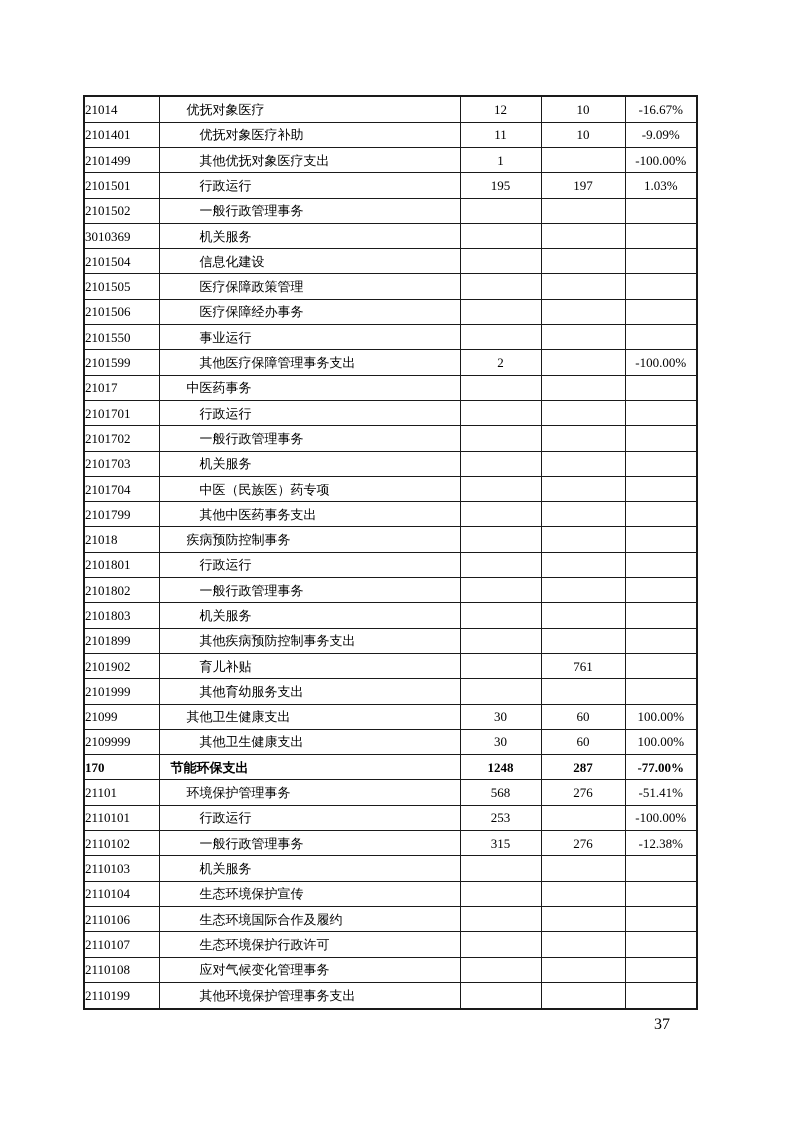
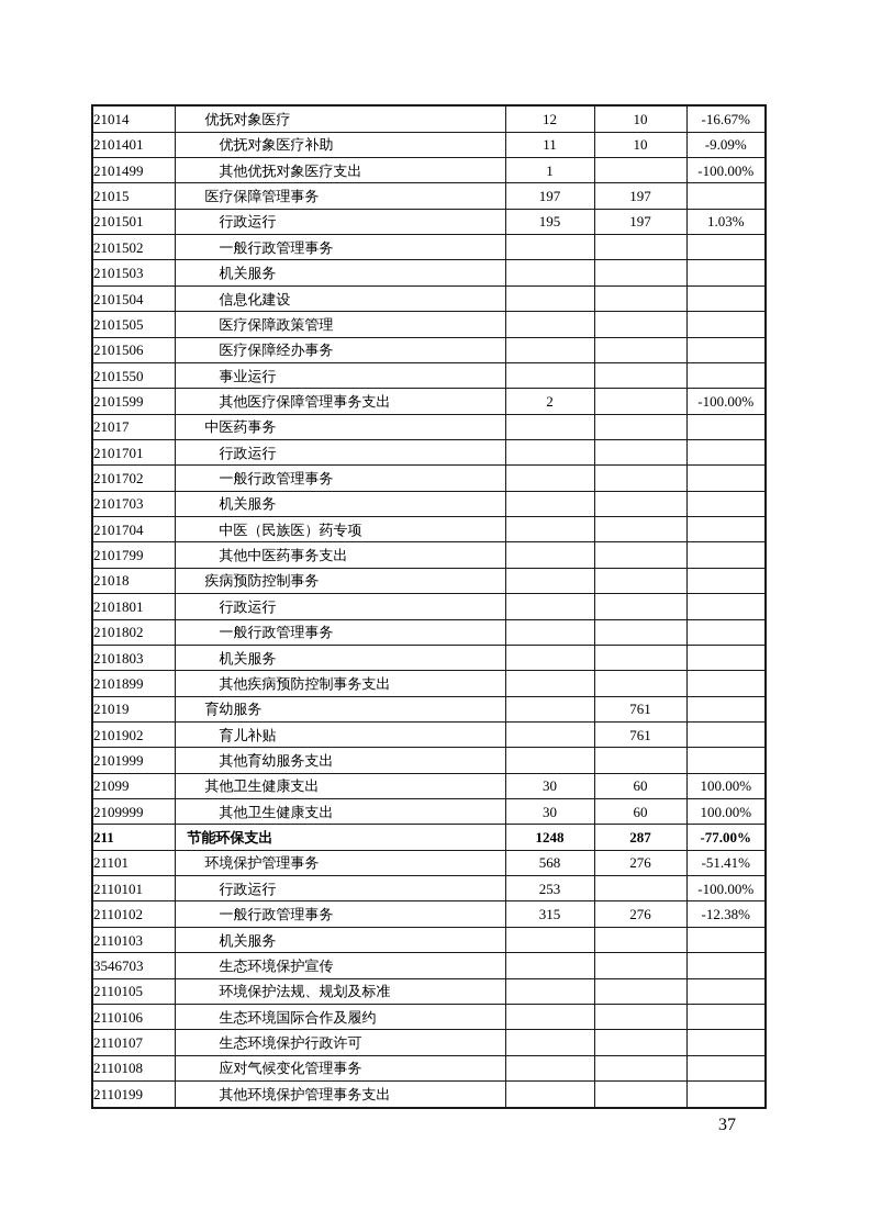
  21014	优抚对象医疗	12	10	-16.67%
  2101401	优抚对象医疗补助	11	10	-9.09%
  2101499	其他优抚对象医疗支出	1		-100.00%
+ 21015	医疗保障管理事务	197	197
  2101501	行政运行	195	197	1.03%
  2101502	一般行政管理事务
- 3010369	机关服务
+ 2101503	机关服务
  2101504	信息化建设
  2101505	医疗保障政策管理
  2101506	医疗保障经办事务
  2101550	事业运行
  2101599	其他医疗保障管理事务支出	2		-100.00%
  21017	中医药事务
  2101701	行政运行
  2101702	一般行政管理事务
  2101703	机关服务
  2101704	中医（民族医）药专项
  2101799	其他中医药事务支出
  21018	疾病预防控制事务
  2101801	行政运行
  2101802	一般行政管理事务
  2101803	机关服务
  2101899	其他疾病预防控制事务支出
+ 21019	育幼服务		761
  2101902	育儿补贴		761
  2101999	其他育幼服务支出
  21099	其他卫生健康支出	30	60	100.00%
  2109999	其他卫生健康支出	30	60	100.00%
- 170	节能环保支出	1248	287	-77.00%
+ 211	节能环保支出	1248	287	-77.00%
  21101	环境保护管理事务	568	276	-51.41%
  2110101	行政运行	253		-100.00%
  2110102	一般行政管理事务	315	276	-12.38%
  2110103	机关服务
- 2110104	生态环境保护宣传
+ 3546703	生态环境保护宣传
+ 2110105	环境保护法规、规划及标准
  2110106	生态环境国际合作及履约
  2110107	生态环境保护行政许可
  2110108	应对气候变化管理事务
  2110199	其他环境保护管理事务支出
  37
